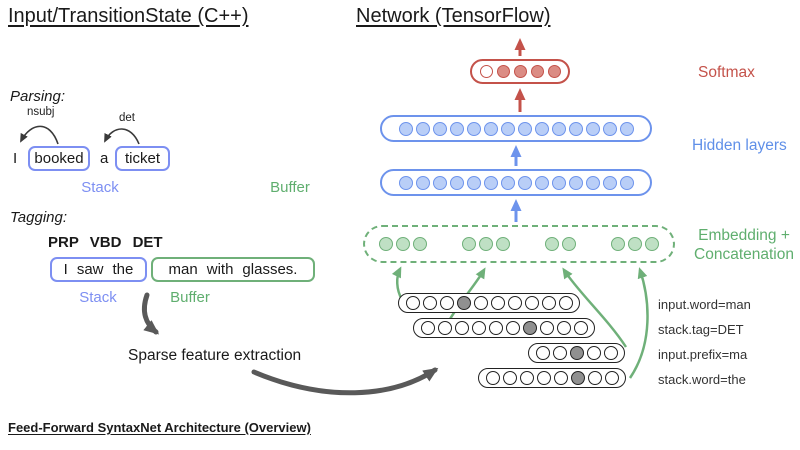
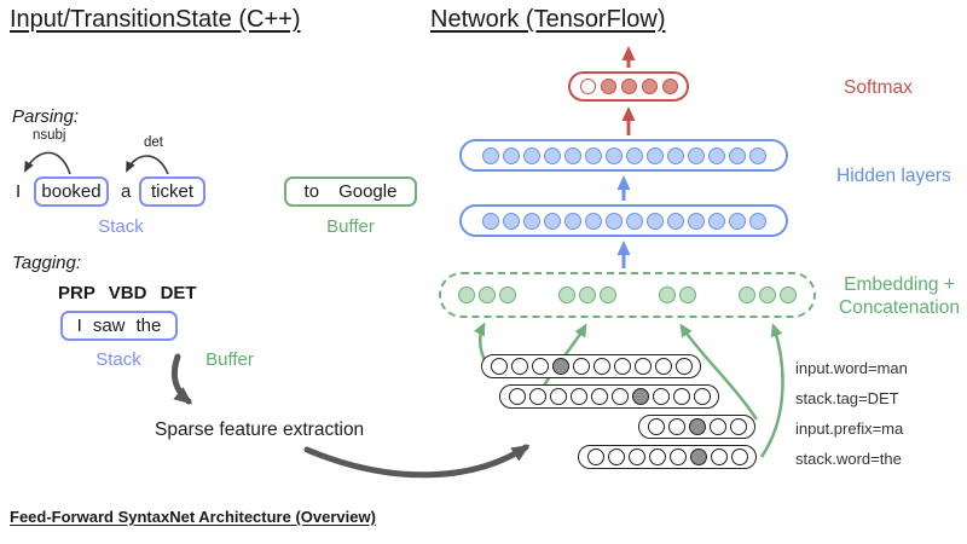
  Input/TransitionState (C++)
  Network (TensorFlow)
  Parsing:
  nsubj
  det
  I
  booked
  a
  ticket
+ to
+ Google
  Stack
  Buffer
  Tagging:
  PRP VBD DET
  I
  saw
  the
- man
- with
- glasses.
  Stack
  Buffer
  Sparse feature extraction
  Softmax
  Hidden layers
  Embedding +
  Concatenation
  input.word=man
  stack.tag=DET
  input.prefix=ma
  stack.word=the
  Feed-Forward SyntaxNet Architecture (Overview)
